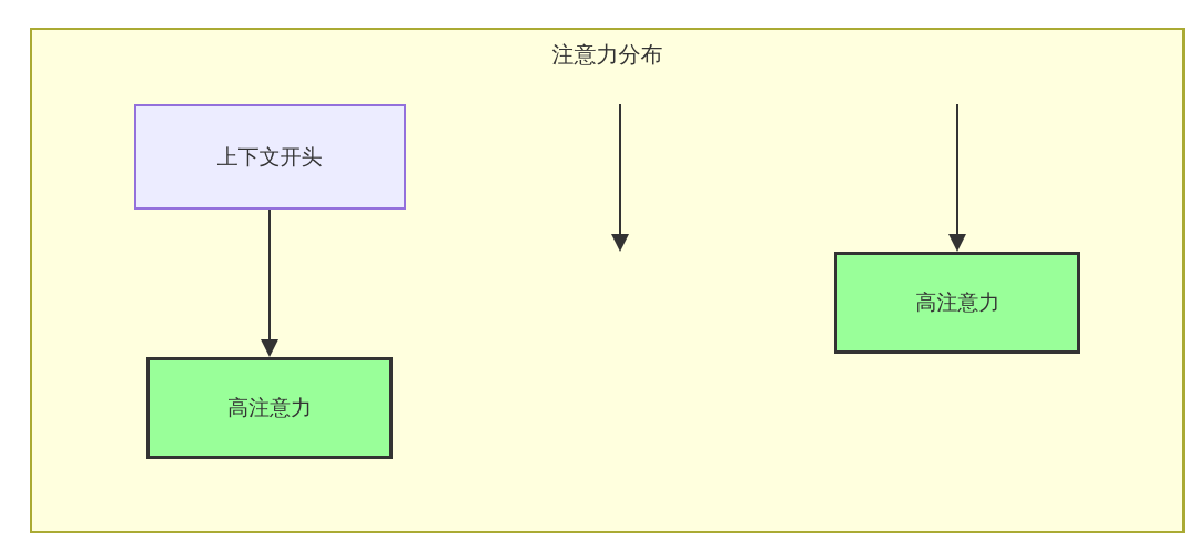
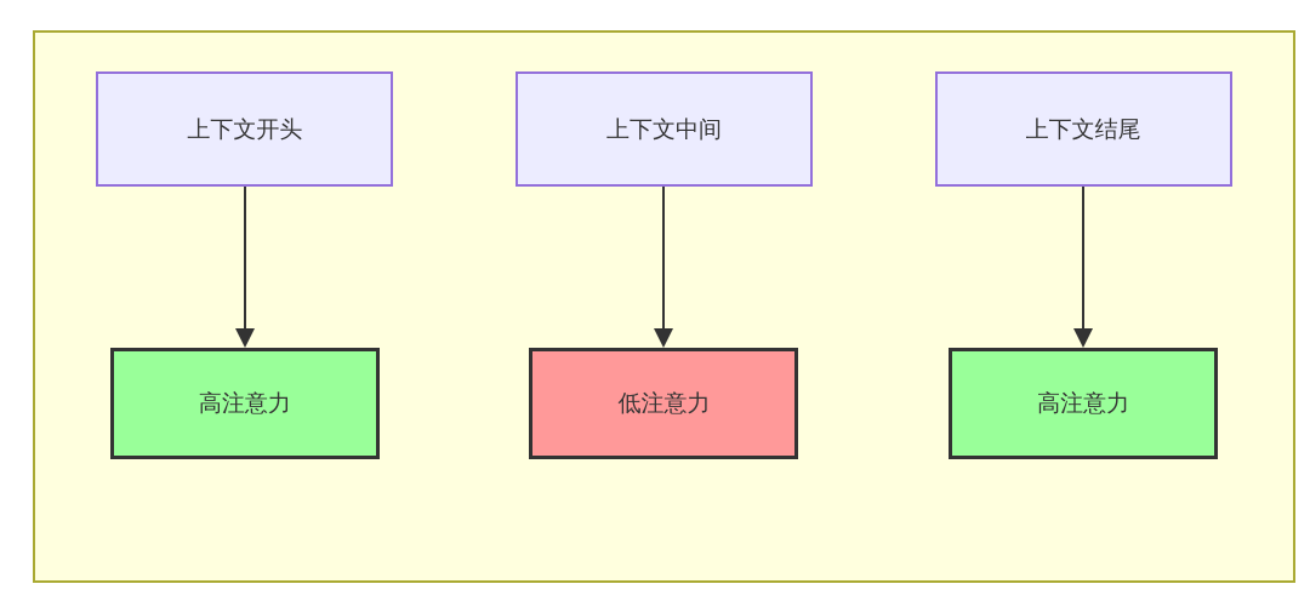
- 注意力分布
  上下文开头
  高注意力
+ 上下文中间
+ 低注意力
+ 上下文结尾
  高注意力
